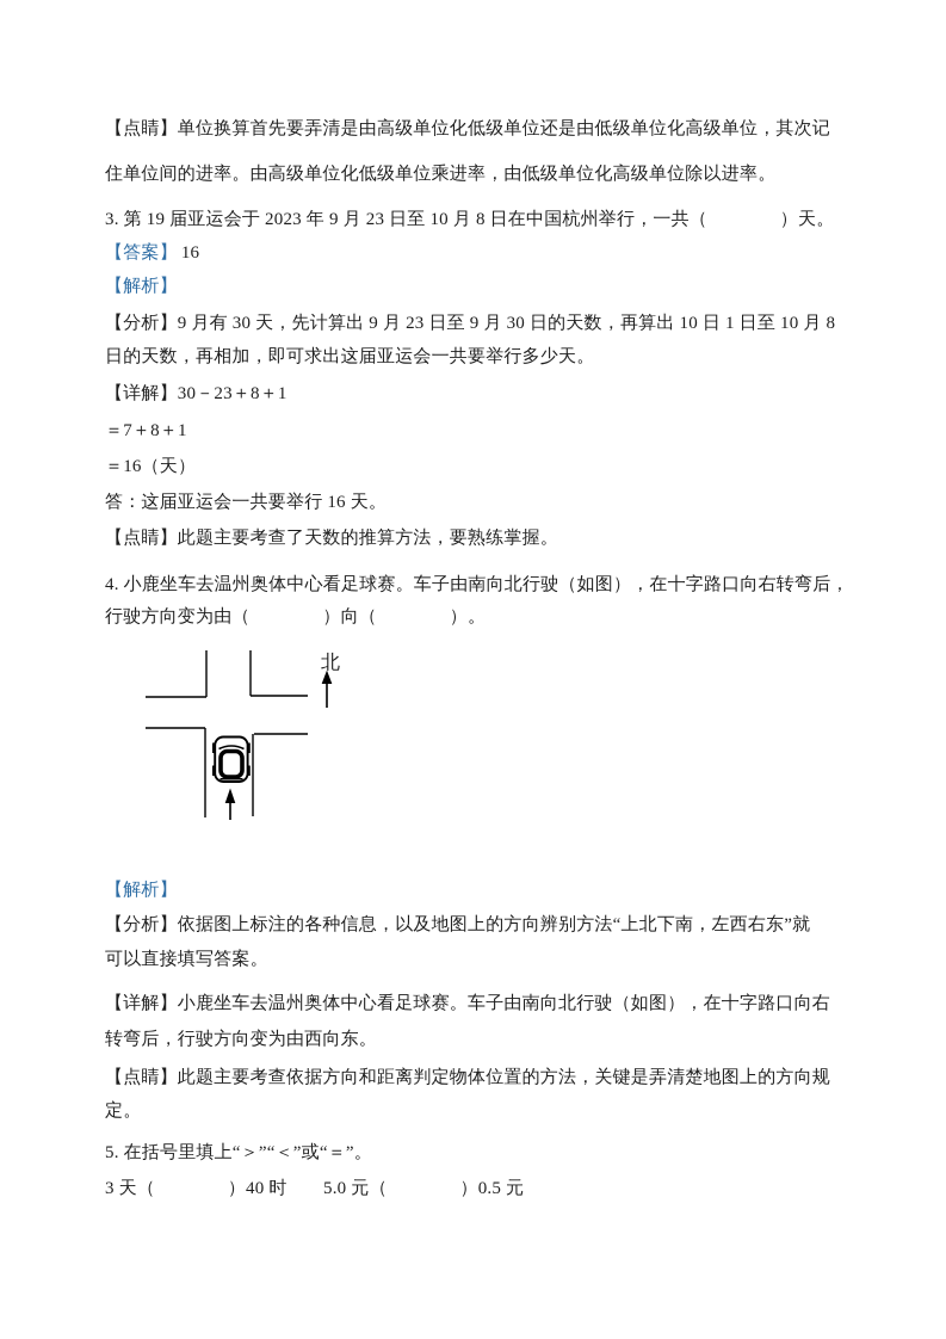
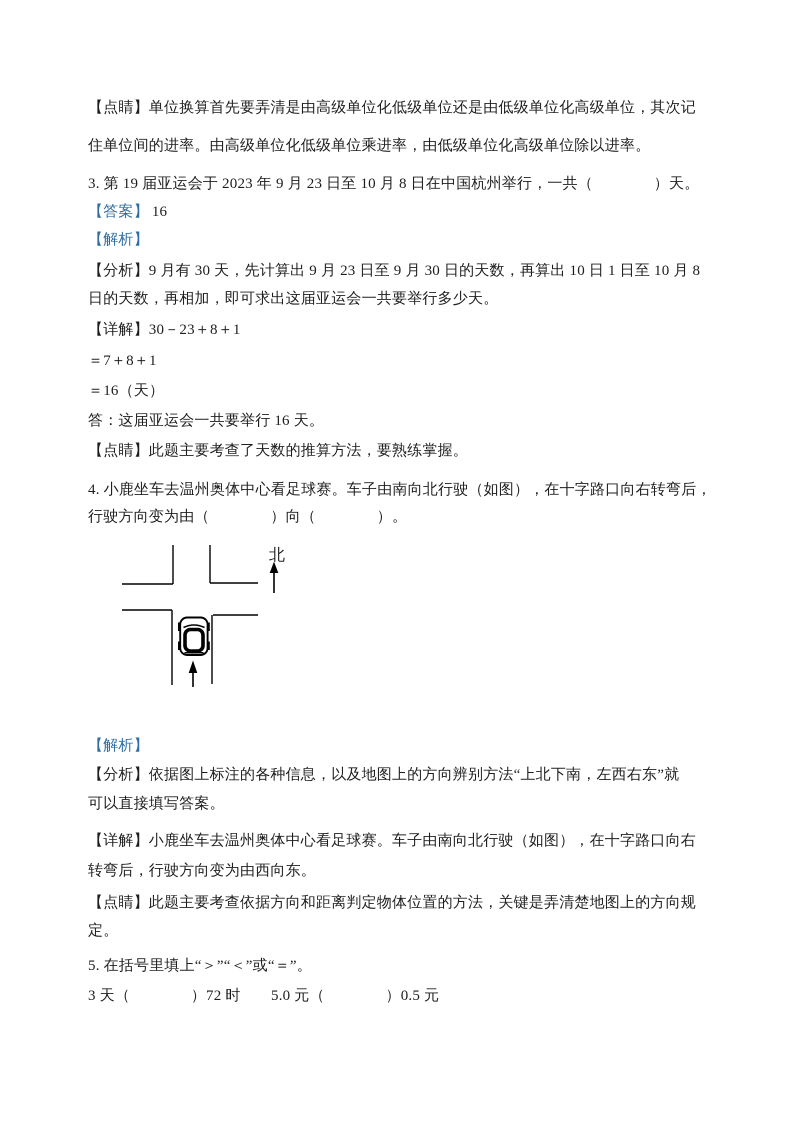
  【点睛】单位换算首先要弄清是由高级单位化低级单位还是由低级单位化高级单位，其次记
  住单位间的进率。由高级单位化低级单位乘进率，由低级单位化高级单位除以进率。
  3. 第 19 届亚运会于 2023 年 9 月 23 日至 10 月 8 日在中国杭州举行，一共（ ）天。
  【答案】 16
  【解析】
  【分析】9 月有 30 天，先计算出 9 月 23 日至 9 月 30 日的天数，再算出 10 日 1 日至 10 月 8
  日的天数，再相加，即可求出这届亚运会一共要举行多少天。
  【详解】30－23＋8＋1
  ＝7＋8＋1
  ＝16（天）
  答：这届亚运会一共要举行 16 天。
  【点睛】此题主要考查了天数的推算方法，要熟练掌握。
  4. 小鹿坐车去温州奥体中心看足球赛。车子由南向北行驶（如图），在十字路口向右转弯后，
  行驶方向变为由（ ）向（ ）。
  北
  【解析】
  【分析】依据图上标注的各种信息，以及地图上的方向辨别方法“上北下南，左西右东”就
  可以直接填写答案。
  【详解】小鹿坐车去温州奥体中心看足球赛。车子由南向北行驶（如图），在十字路口向右
  转弯后，行驶方向变为由西向东。
  【点睛】此题主要考查依据方向和距离判定物体位置的方法，关键是弄清楚地图上的方向规
  定。
  5. 在括号里填上“＞”“＜”或“＝”。
- 3 天（ ）40 时 5.0 元（ ）0.5 元
+ 3 天（ ）72 时 5.0 元（ ）0.5 元
